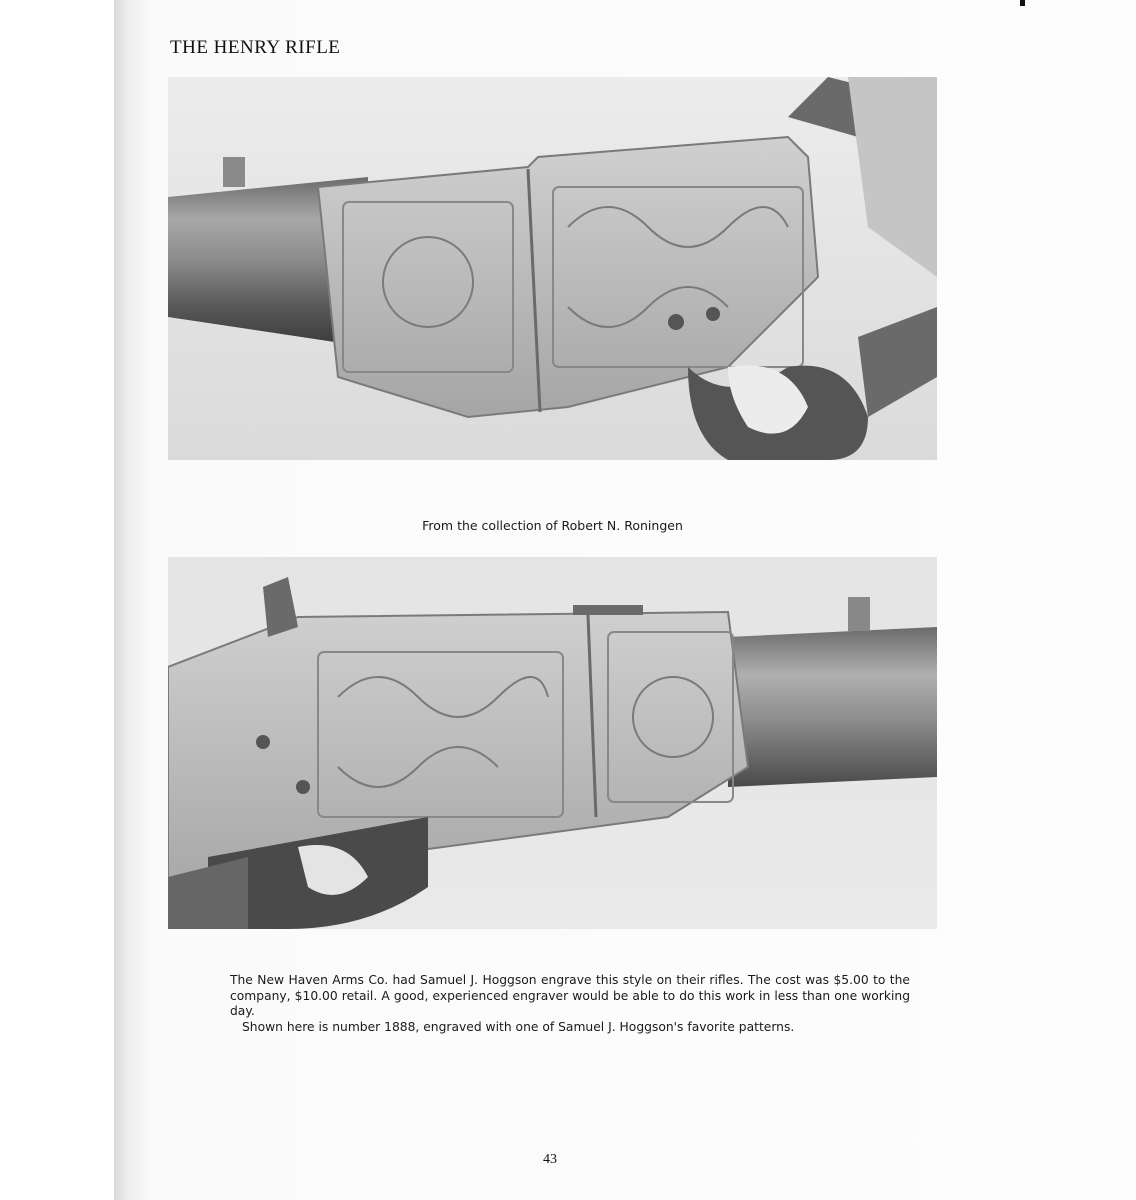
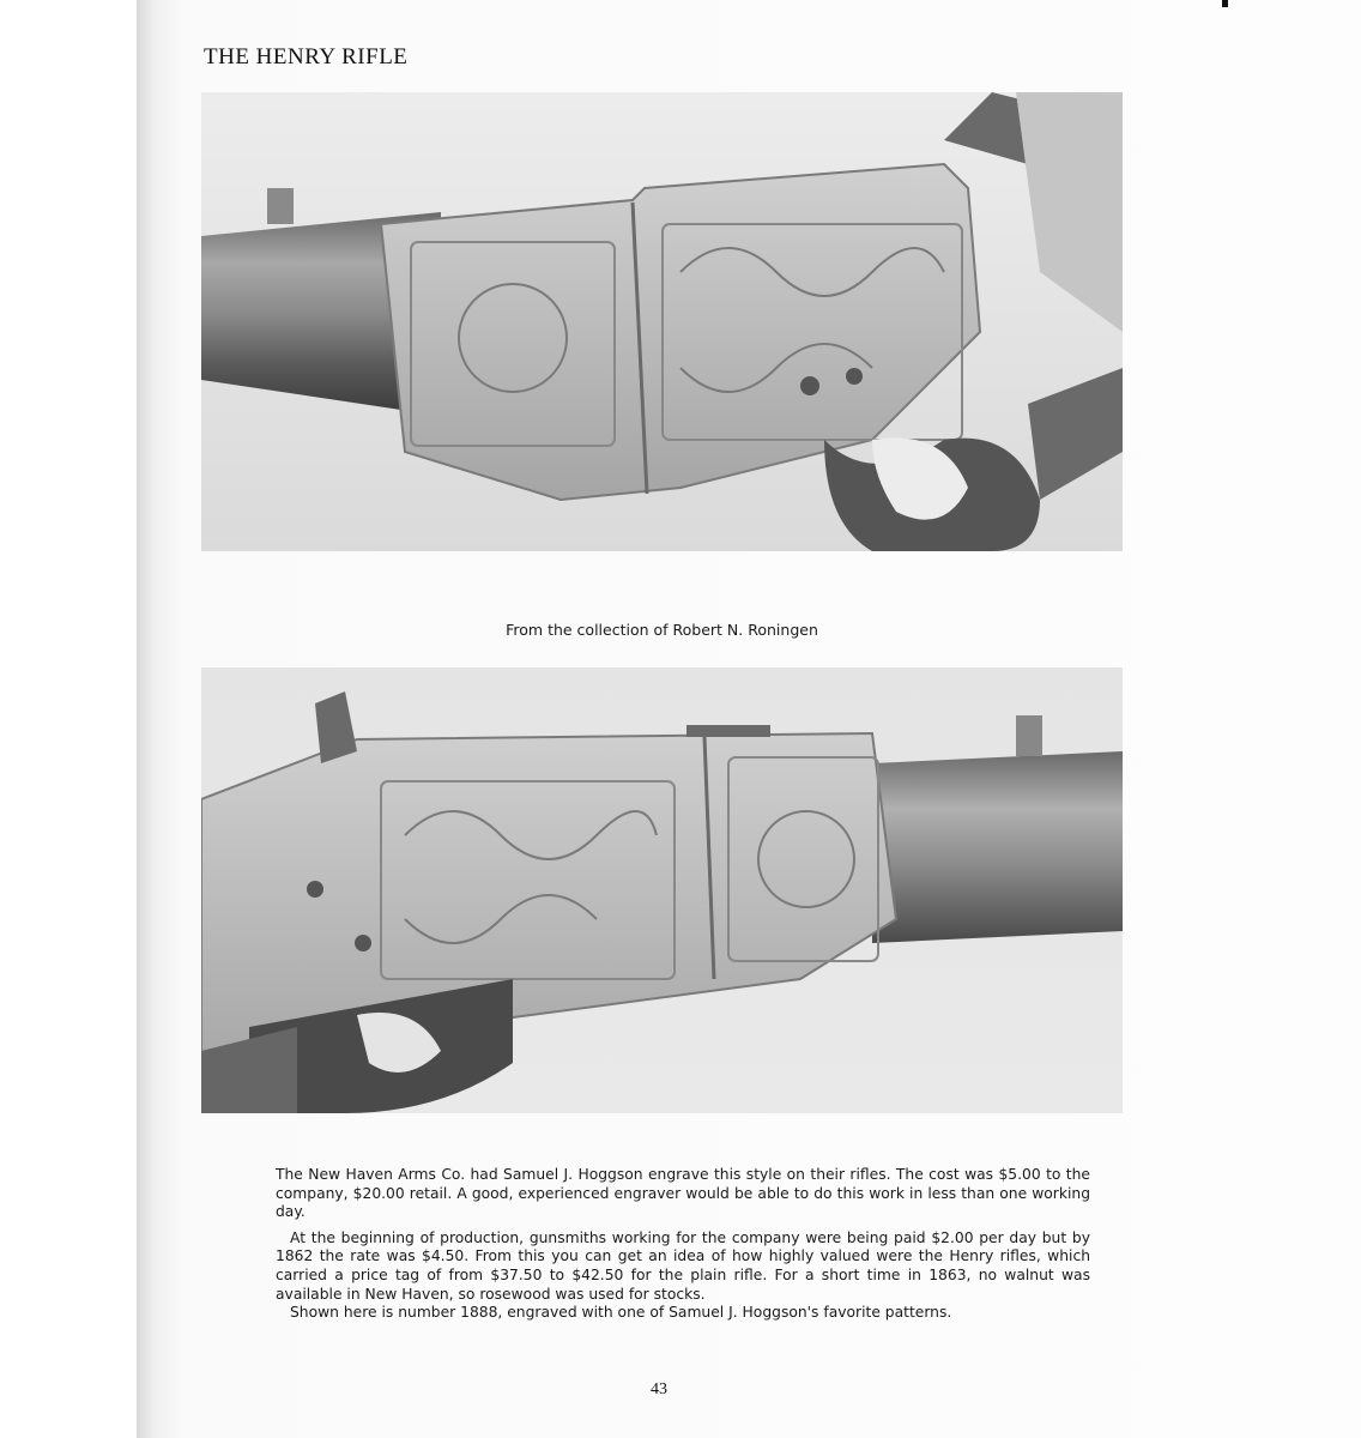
  THE HENRY RIFLE
  From the collection of Robert N. Roningen
- The New Haven Arms Co. had Samuel J. Hoggson engrave this style on their rifles. The cost was $5.00 to the company, $10.00 retail. A good, experienced engraver would be able to do this work in less than one working day.
+ The New Haven Arms Co. had Samuel J. Hoggson engrave this style on their rifles. The cost was $5.00 to the company, $20.00 retail. A good, experienced engraver would be able to do this work in less than one working day.
+ At the beginning of production, gunsmiths working for the company were being paid $2.00 per day but by 1862 the rate was $4.50. From this you can get an idea of how highly valued were the Henry rifles, which carried a price tag of from $37.50 to $42.50 for the plain rifle. For a short time in 1863, no walnut was available in New Haven, so rosewood was used for stocks.
  Shown here is number 1888, engraved with one of Samuel J. Hoggson's favorite patterns.
  43
